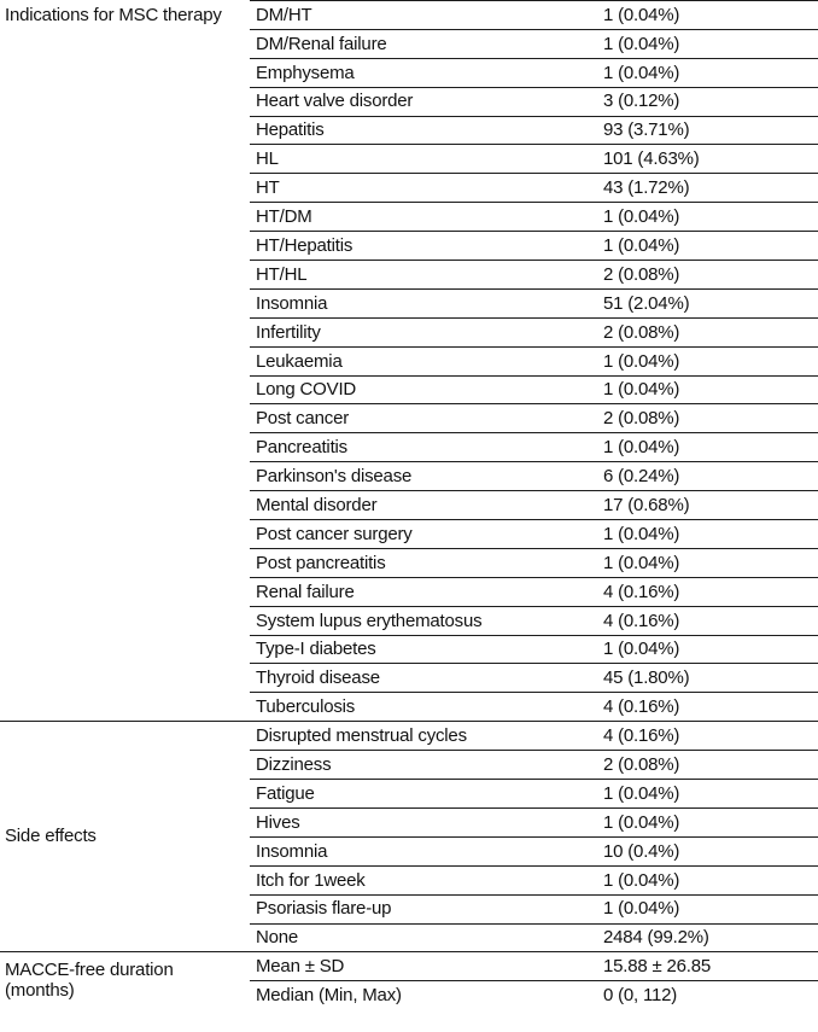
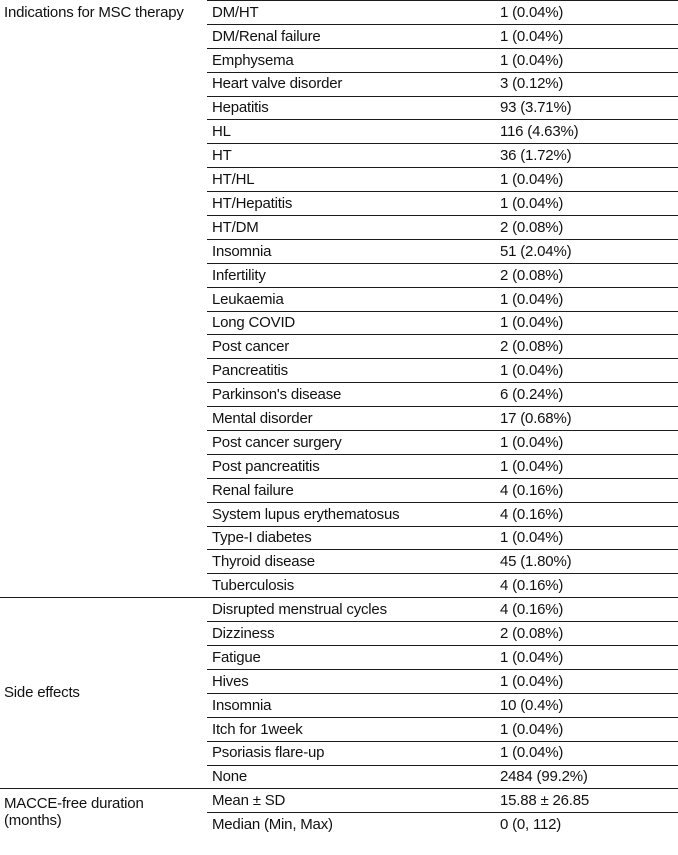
  Indications for MSC therapy	DM/HT	1 (0.04%)
  DM/Renal failure	1 (0.04%)
  Emphysema	1 (0.04%)
  Heart valve disorder	3 (0.12%)
  Hepatitis	93 (3.71%)
- HL	101 (4.63%)
+ HL	116 (4.63%)
- HT	43 (1.72%)
+ HT	36 (1.72%)
- HT/DM	1 (0.04%)
+ HT/HL	1 (0.04%)
  HT/Hepatitis	1 (0.04%)
- HT/HL	2 (0.08%)
+ HT/DM	2 (0.08%)
  Insomnia	51 (2.04%)
  Infertility	2 (0.08%)
  Leukaemia	1 (0.04%)
  Long COVID	1 (0.04%)
  Post cancer	2 (0.08%)
  Pancreatitis	1 (0.04%)
  Parkinson's disease	6 (0.24%)
  Mental disorder	17 (0.68%)
  Post cancer surgery	1 (0.04%)
  Post pancreatitis	1 (0.04%)
  Renal failure	4 (0.16%)
  System lupus erythematosus	4 (0.16%)
  Type-I diabetes	1 (0.04%)
  Thyroid disease	45 (1.80%)
  Tuberculosis	4 (0.16%)
  Side effects	Disrupted menstrual cycles	4 (0.16%)
  Dizziness	2 (0.08%)
  Fatigue	1 (0.04%)
  Hives	1 (0.04%)
  Insomnia	10 (0.4%)
  Itch for 1week	1 (0.04%)
  Psoriasis flare-up	1 (0.04%)
  None	2484 (99.2%)
  MACCE-free duration (months)	Mean ± SD	15.88 ± 26.85
  Median (Min, Max)	0 (0, 112)
